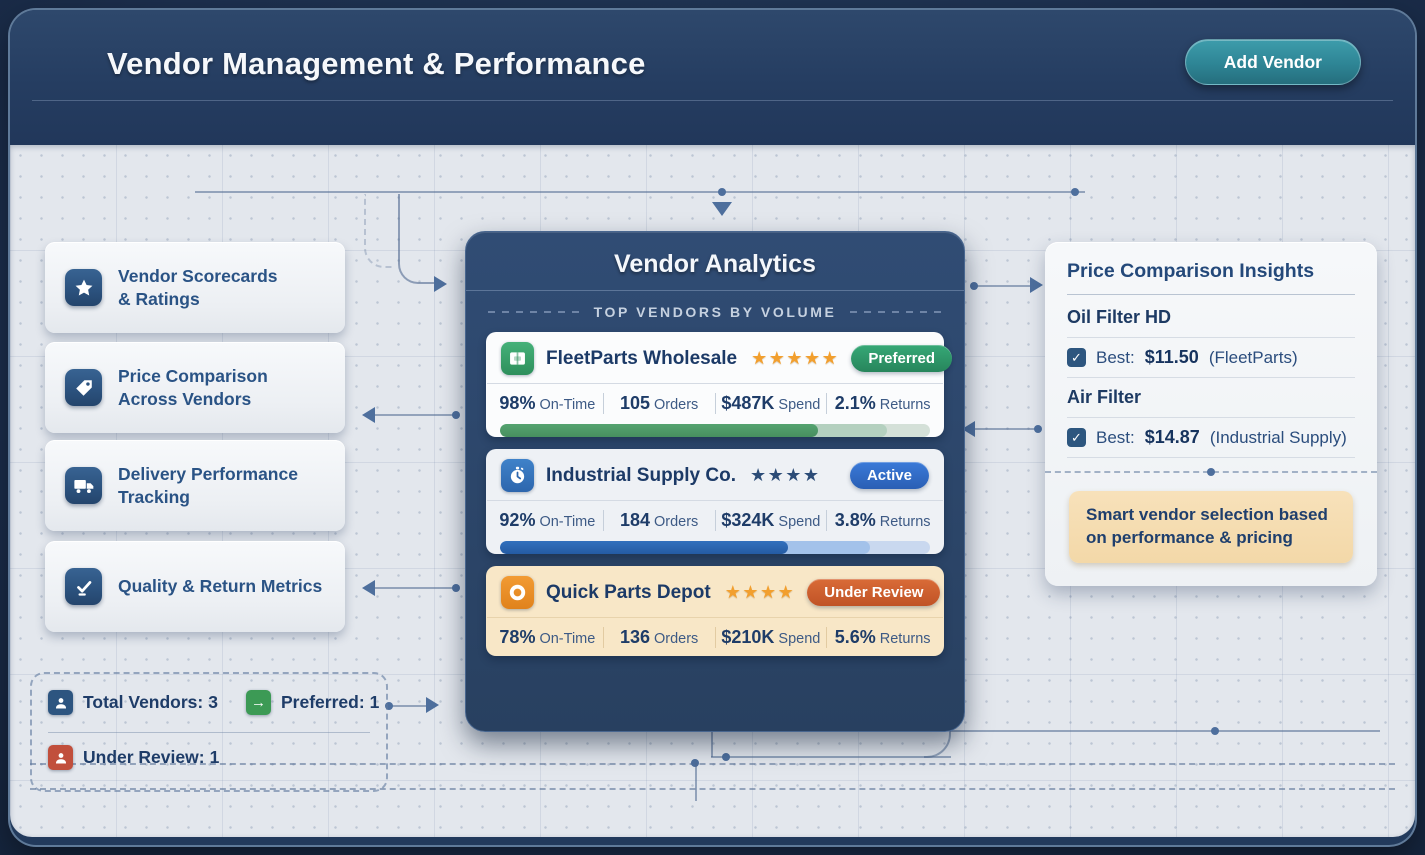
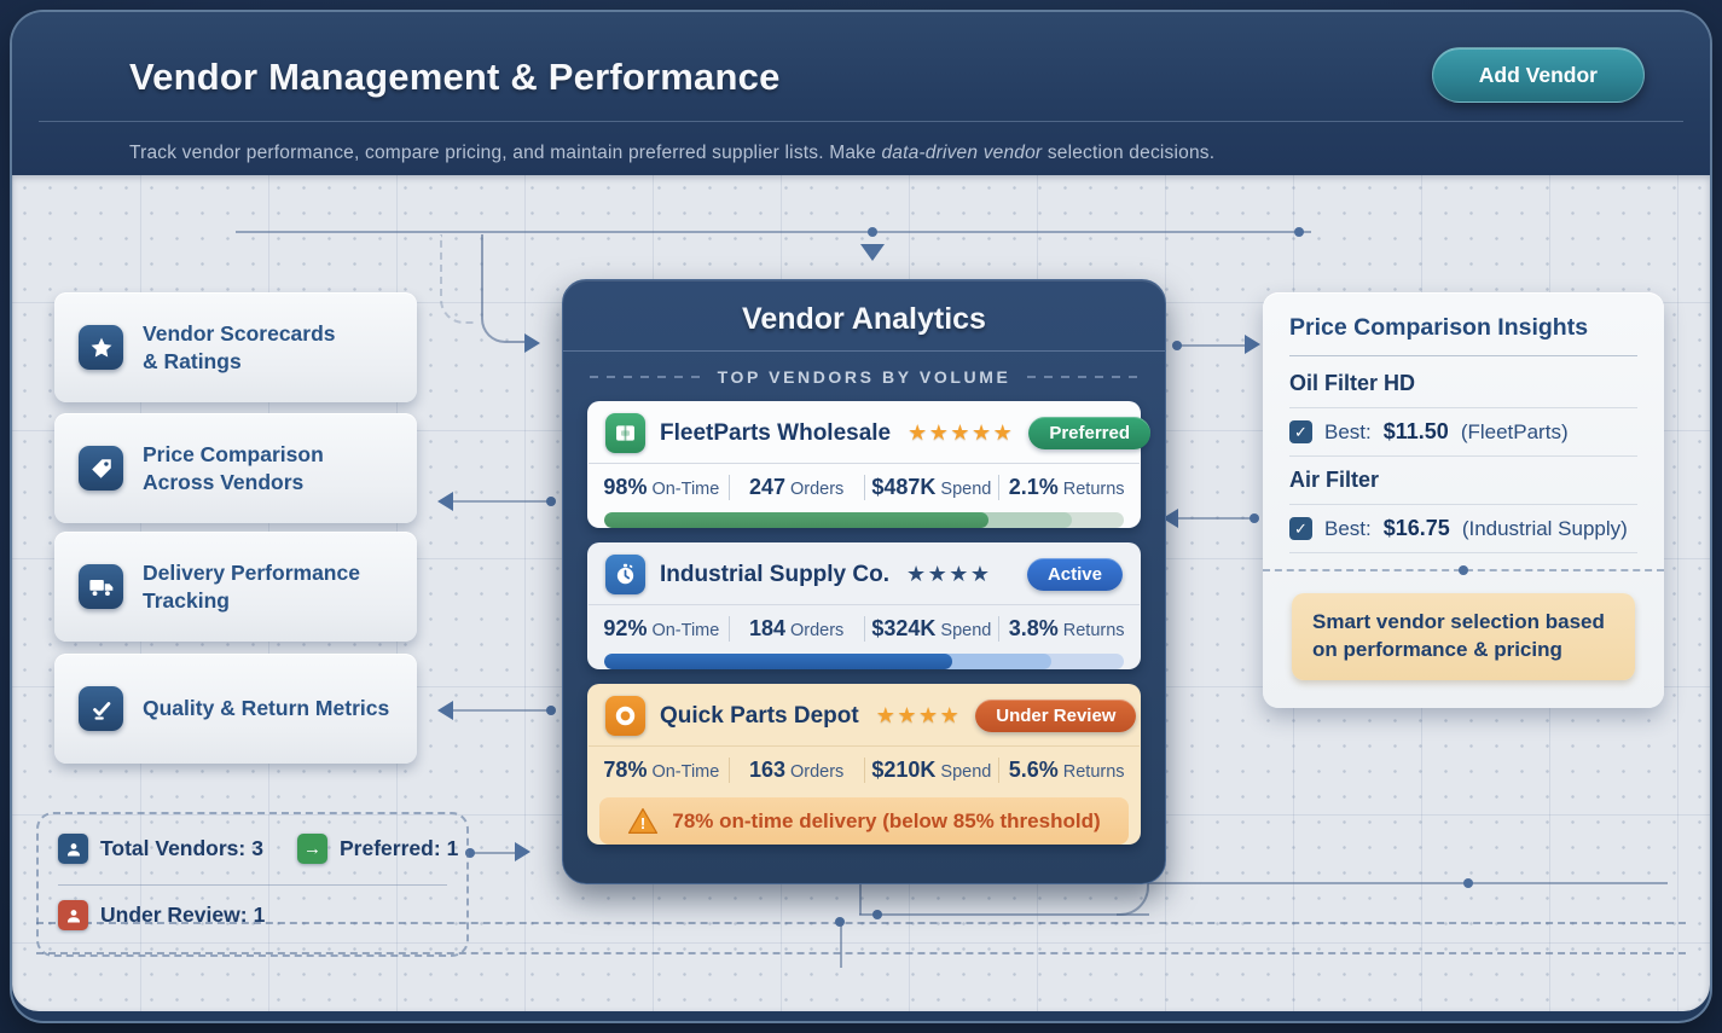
  Vendor Management & Performance
+ Track vendor performance, compare pricing, and maintain preferred supplier lists. Make data-driven vendor selection decisions.
  Add Vendor
  Vendor Scorecards
  & Ratings
  Price Comparison
  Across Vendors
  Delivery Performance
  Tracking
  Quality & Return Metrics
  Total Vendors: 3
  →
  Preferred: 1
  Under Review: 1
  Vendor Analytics
  TOP VENDORS BY VOLUME
  FleetParts Wholesale
  ★★★★★
  Preferred
  98% On-Time
- 105 Orders
+ 247 Orders
  $487K Spend
  2.1% Returns
  Industrial Supply Co.
  ★★★★
  Active
  92% On-Time
  184 Orders
  $324K Spend
  3.8% Returns
  Quick Parts Depot
  ★★★★
  Under Review
  78% On-Time
- 136 Orders
+ 163 Orders
  $210K Spend
  5.6% Returns
+ !
+ 78% on-time delivery (below 85% threshold)
  Price Comparison Insights
  Oil Filter HD
  ✓
  Best:
  $11.50
  (FleetParts)
  Air Filter
  ✓
  Best:
- $14.87
+ $16.75
  (Industrial Supply)
  Smart vendor selection based on performance & pricing
